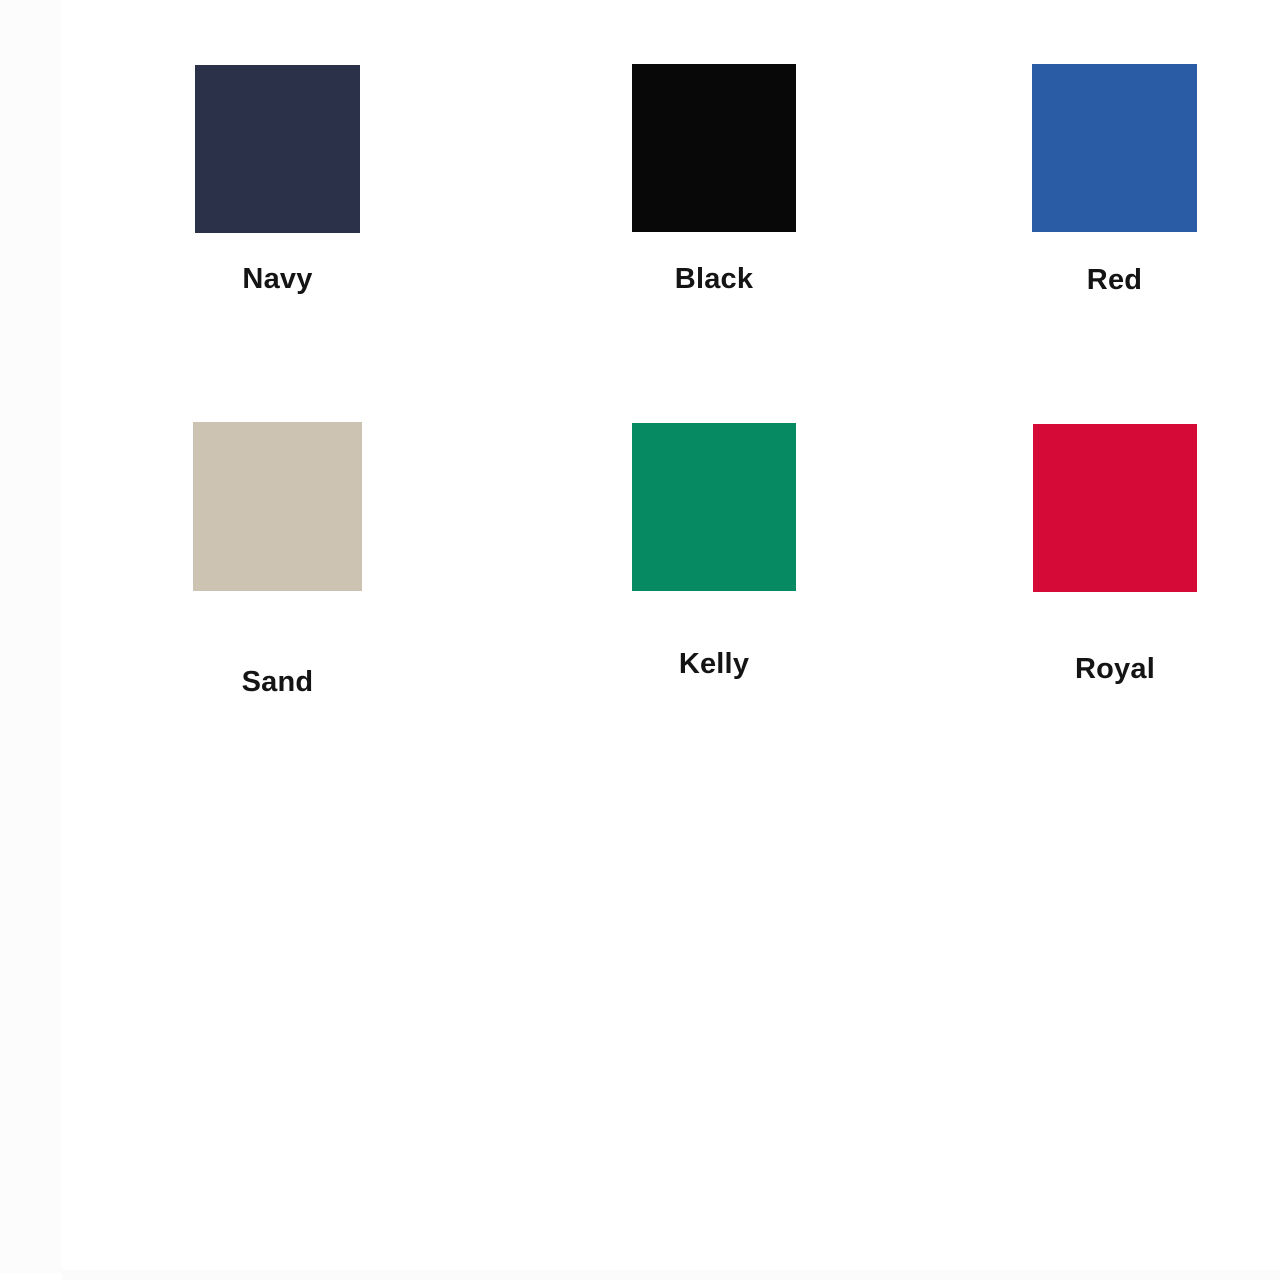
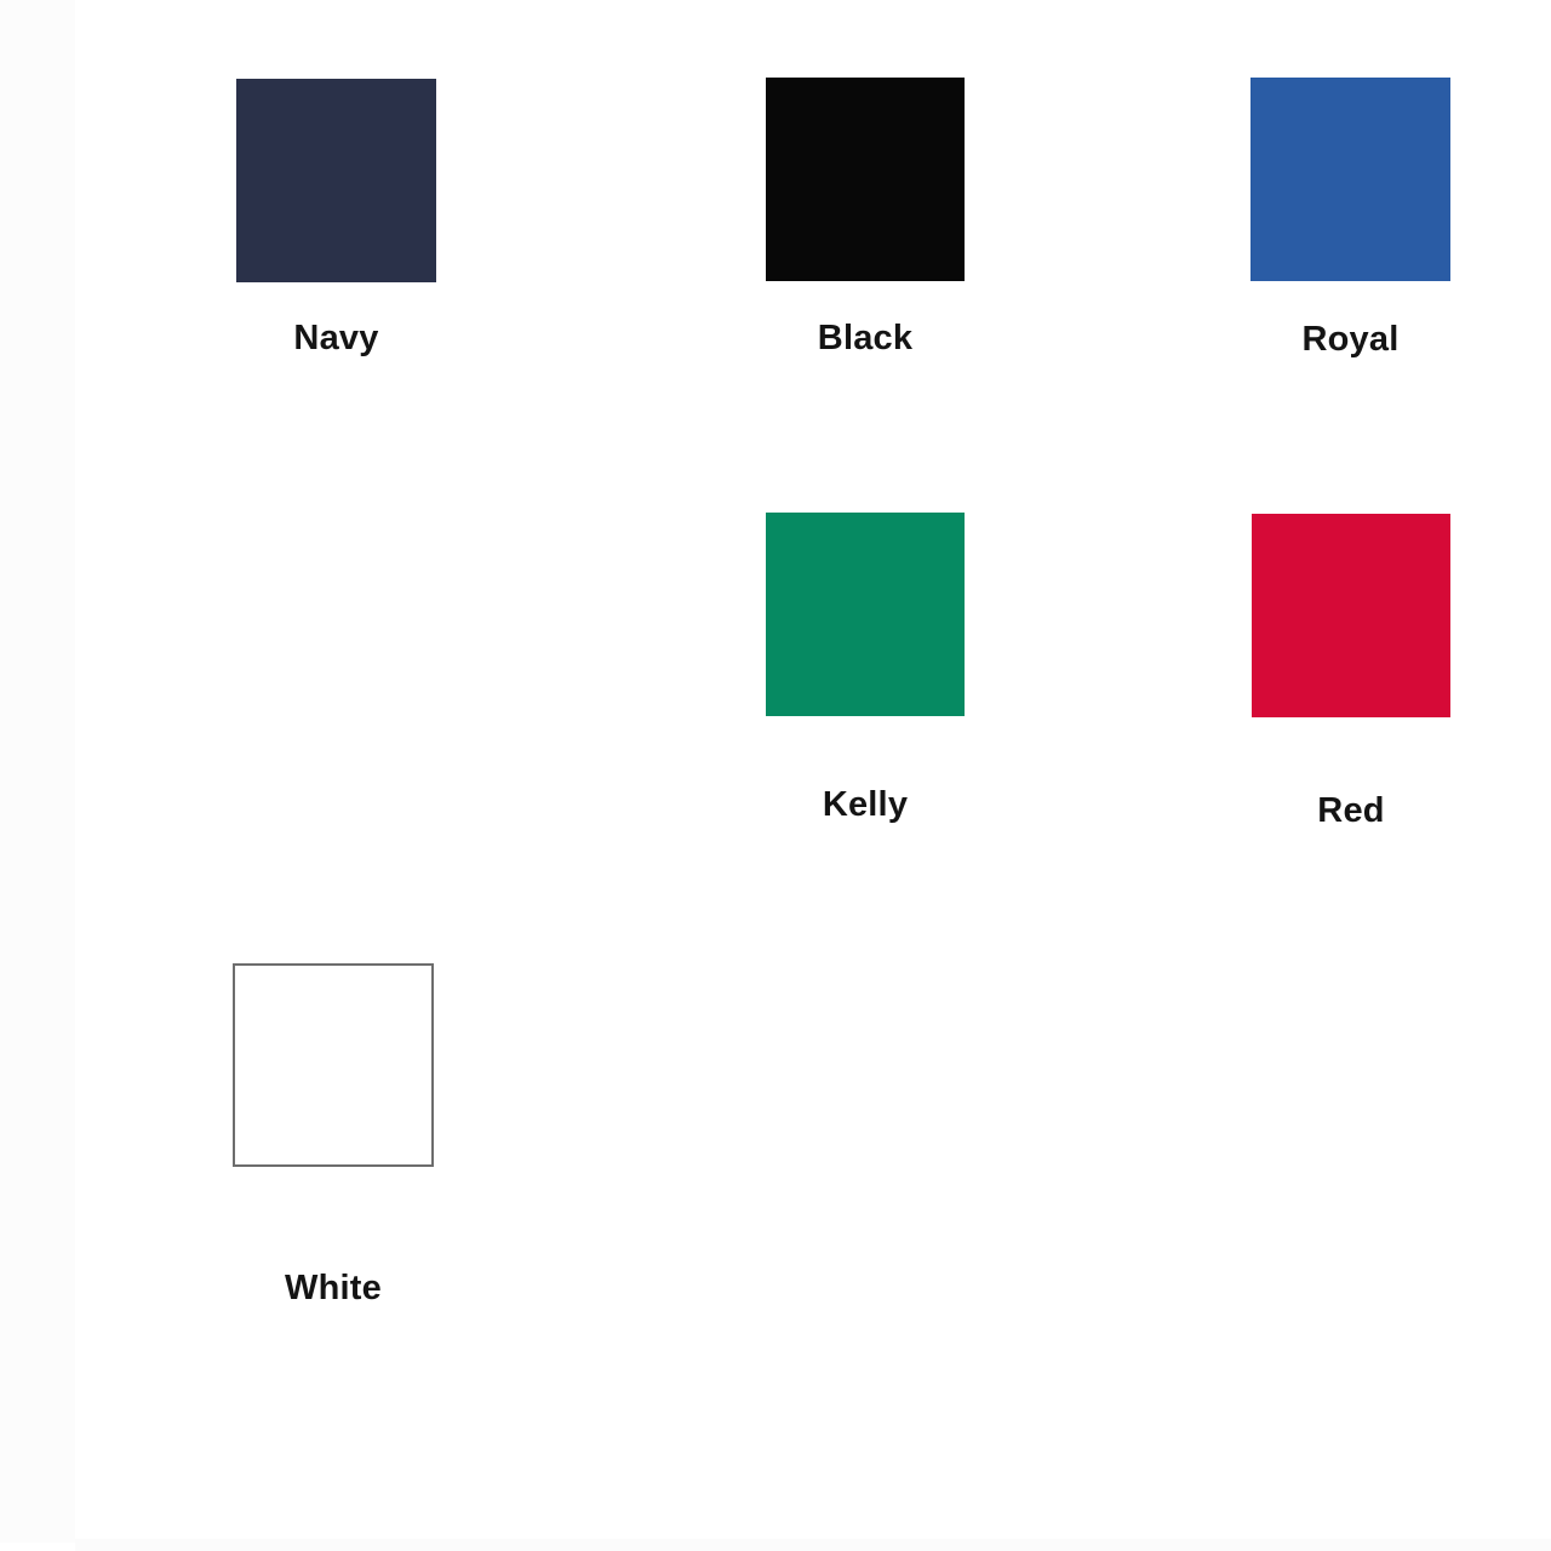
  Navy
  Black
- Red
+ Royal
- Sand
  Kelly
- Royal
+ Red
+ White
